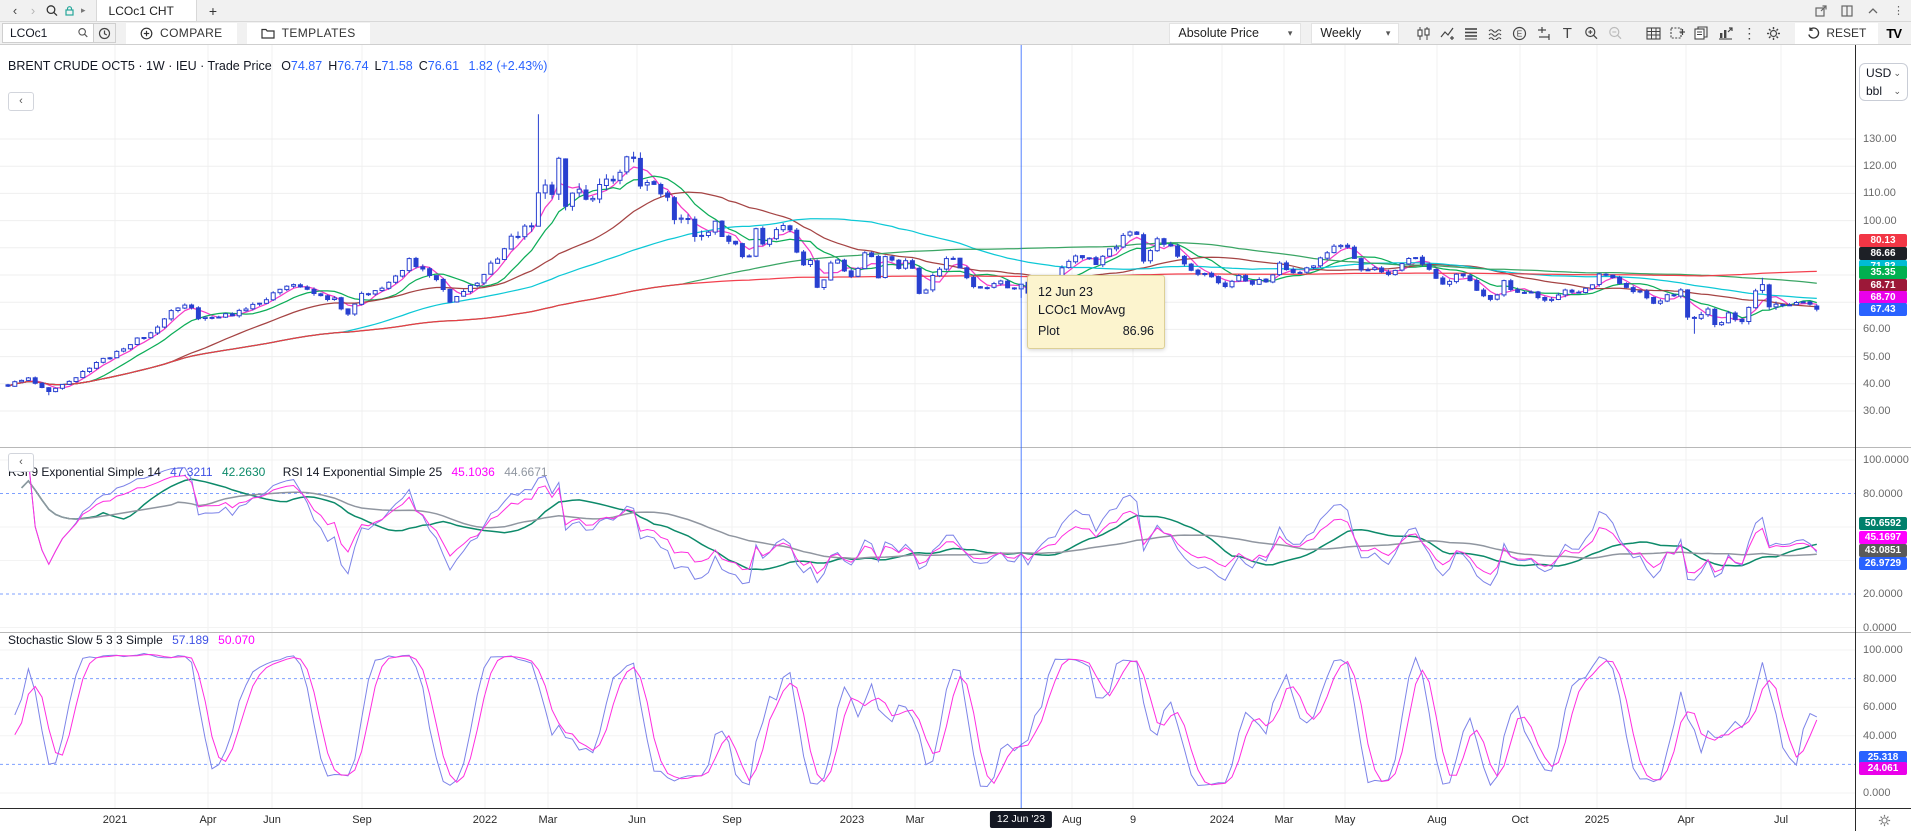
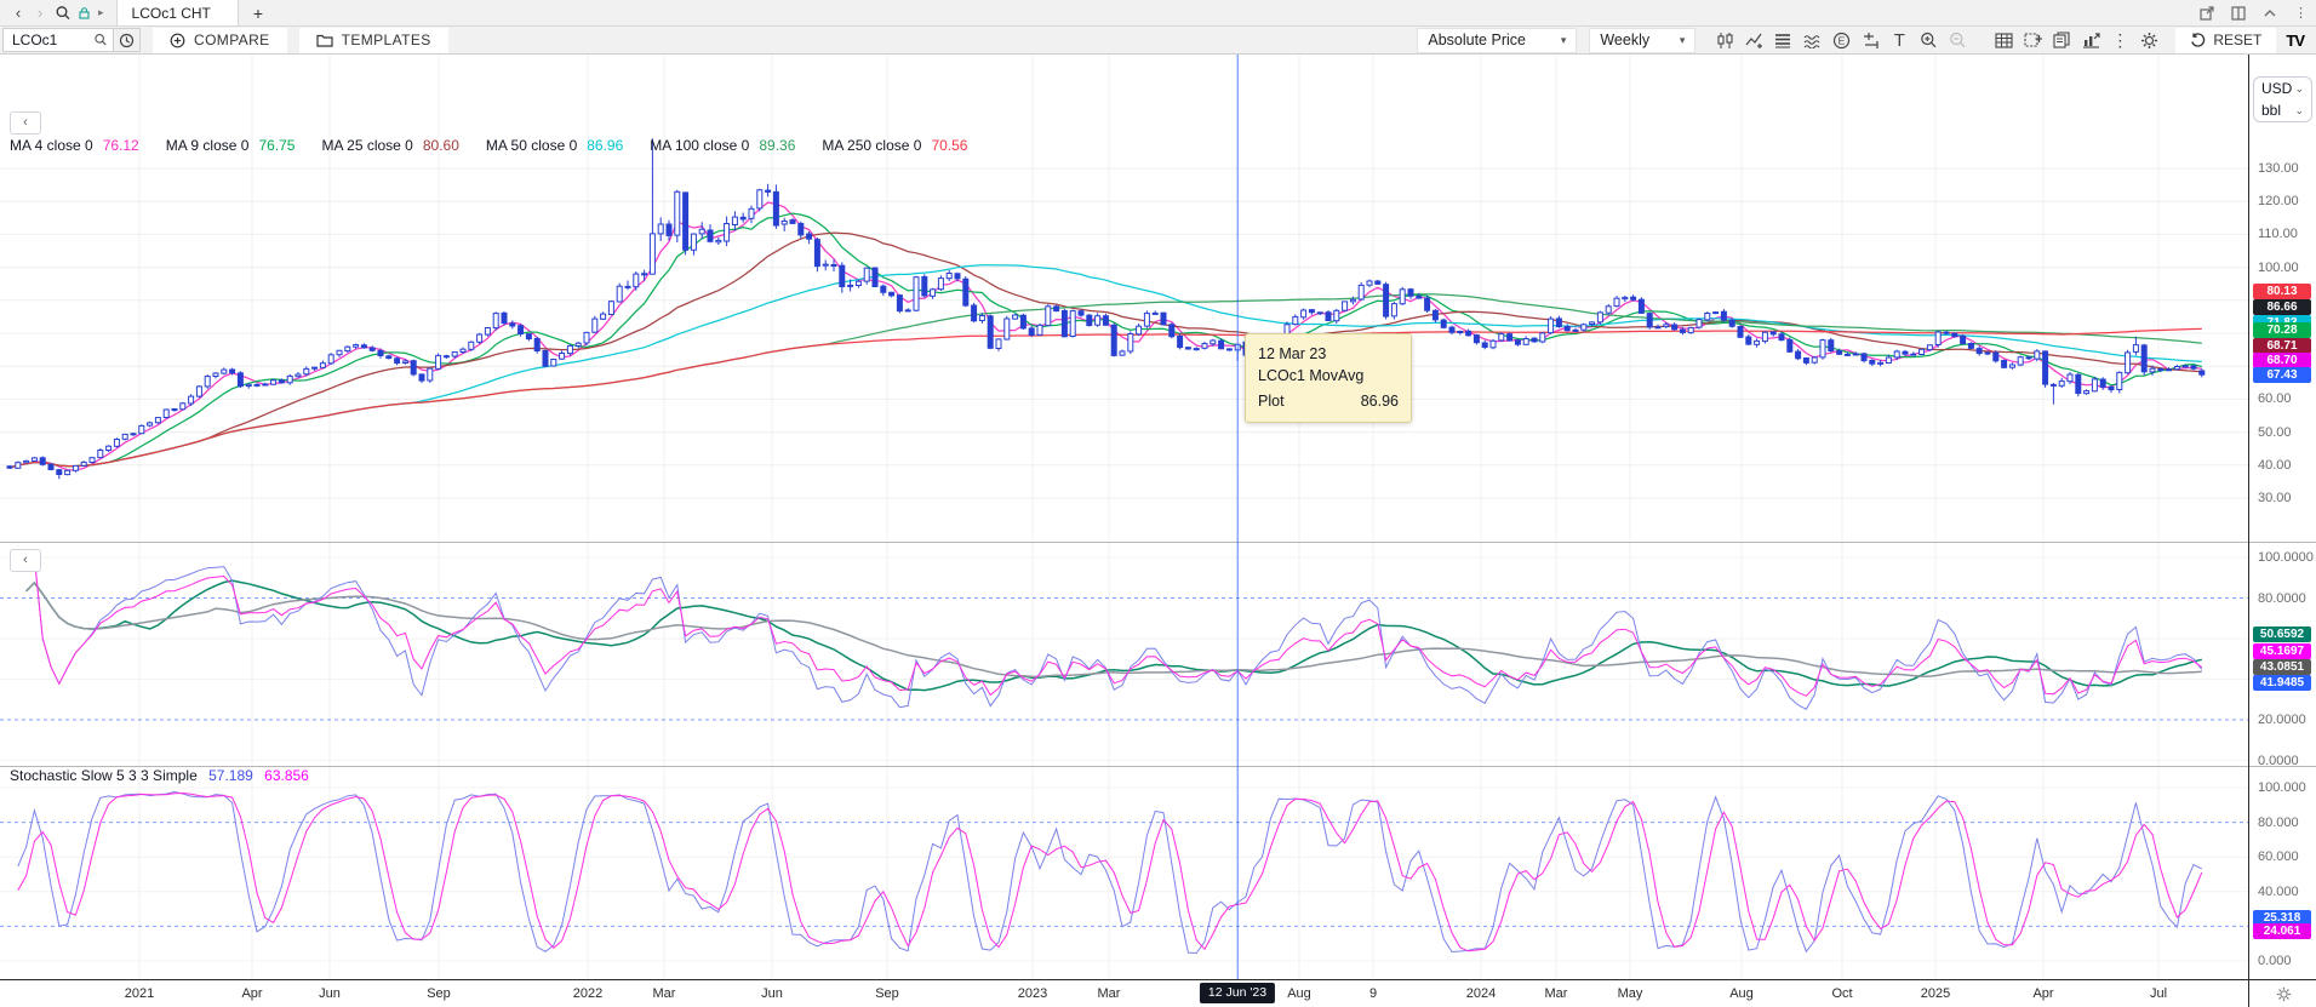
  ‹
  ›
  ▸
  LCOc1 CHT
  +
  ⋮
  LCOc1
  COMPARE
  TEMPLATES
  Absolute Price
  ▾
  Weekly
  ▾
  E
  T
  ⋮
  RESET
  TV
- BRENT CRUDE OCT5 · 1W · IEU · Trade Price O74.87 H76.74 L71.58 C76.61 1.82 (+2.43%)
  ‹
+ MA 4 close 0 76.12 MA 9 close 0 76.75 MA 25 close 0 80.60 MA 50 close 0 86.96 MA 100 close 0 89.36 MA 250 close 0 70.56
  ‹
- RSI 9 Exponential Simple 14 47.3211 42.2630 RSI 14 Exponential Simple 25 45.1036 44.6671
- Stochastic Slow 5 3 3 Simple 57.189 50.070
+ Stochastic Slow 5 3 3 Simple 57.189 63.856
- 12 Jun 23
+ 12 Mar 23
  LCOc1 MovAvg
  Plot
  86.96
  2021
  Apr
  Jun
  Sep
  2022
  Mar
  Jun
  Sep
  2023
  Mar
  Aug
  9
  2024
  Mar
  May
  Aug
  Oct
  2025
  Apr
  Jul
  12 Jun '23
  USD
  ⌄
  bbl
  ⌄
  130.00
  120.00
  110.00
  100.00
  60.00
  50.00
  40.00
  30.00
  100.0000
  80.0000
  20.0000
  0.0000
  100.000
  80.000
  60.000
  40.000
  0.000
  80.13
  86.66
- 35.35
+ 70.28
  68.71
  68.70
  67.43
  50.6592
  45.1697
  43.0851
- 26.9729
+ 41.9485
  25.318
  24.061
